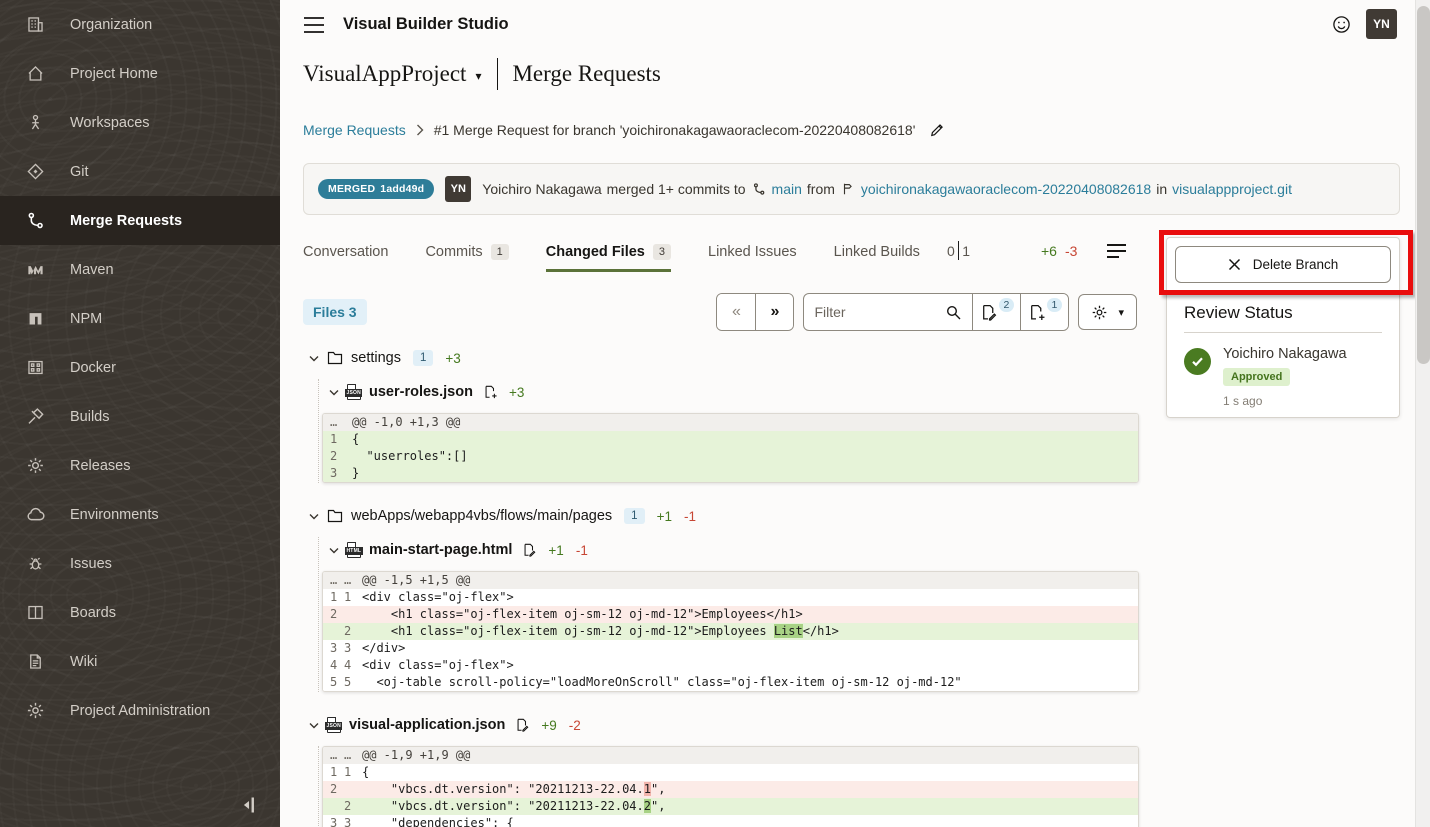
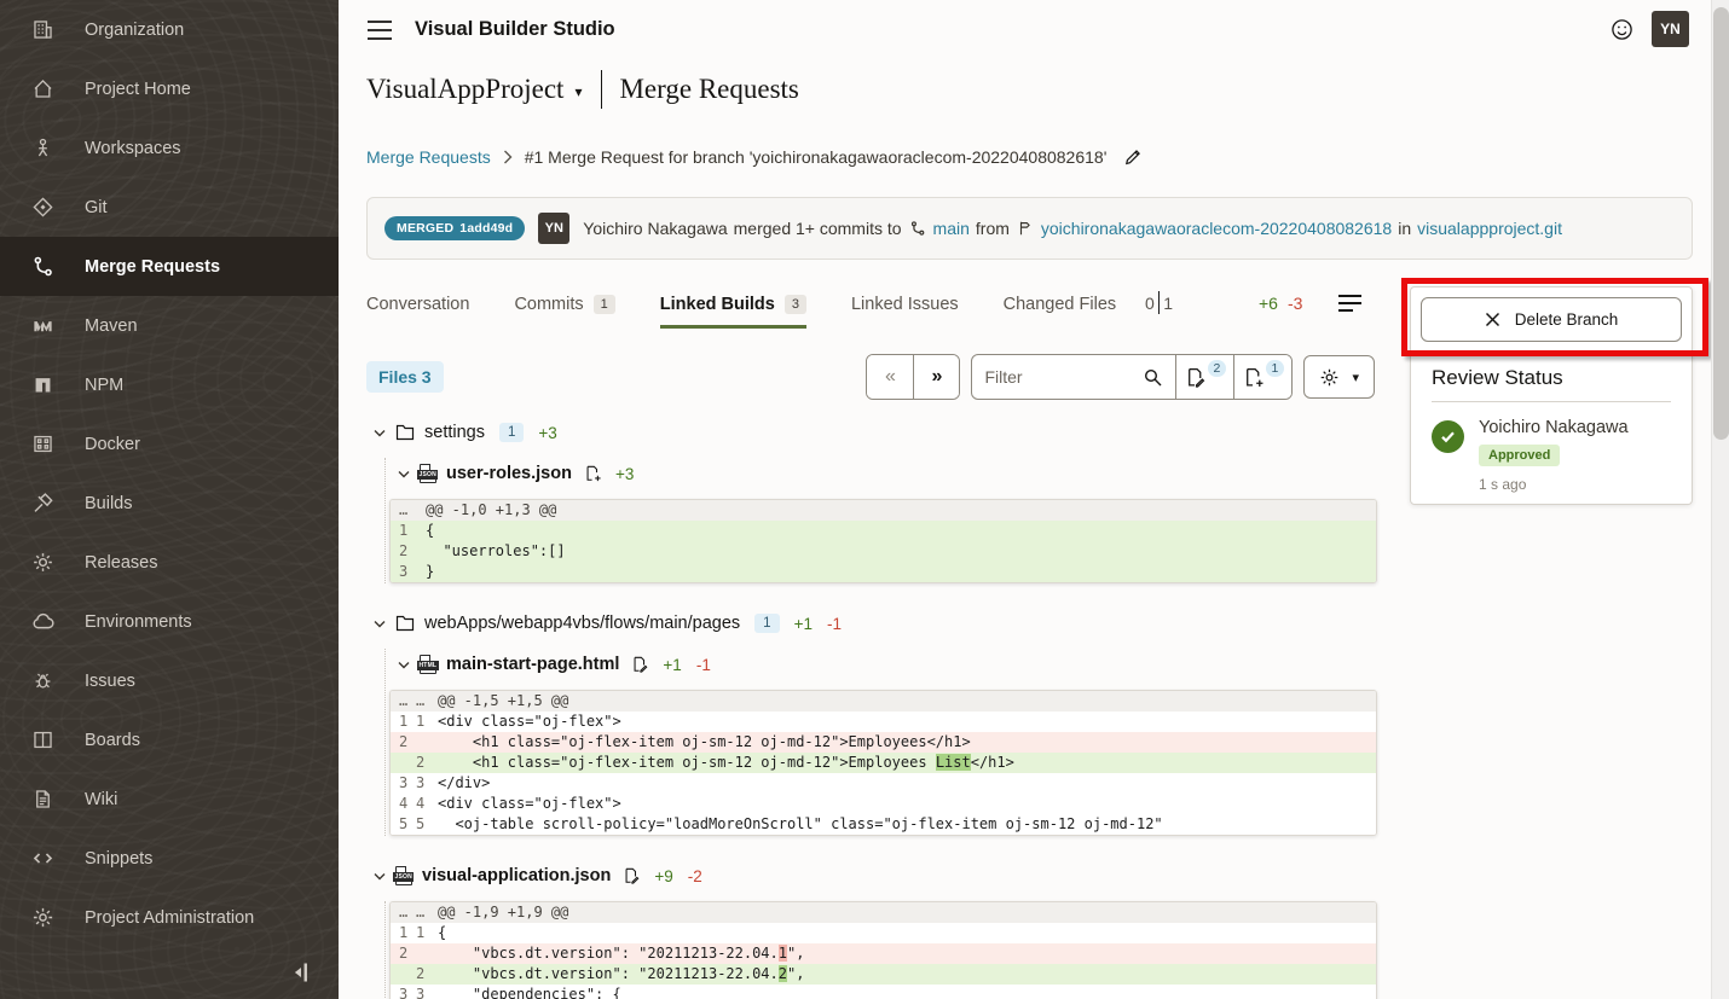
  Organization
  Project Home
  Workspaces
  Git
  Merge Requests
  Maven
  NPM
  Docker
  Builds
  Releases
  Environments
  Issues
  Boards
  Wiki
+ Snippets
  Project Administration
  Visual Builder Studio
  YN
  VisualAppProject
  ▾
  Merge Requests
  Merge Requests
  #1 Merge Request for branch 'yoichironakagawaoraclecom-20220408082618'
  MERGED
  1add49d
  YN
  Yoichiro Nakagawa
  merged 1+ commits to
  main
  from
  yoichironakagawaoraclecom-20220408082618
  in
  visualappproject.git
  Conversation
  Commits
  1
- Changed Files
+ Linked Builds
  3
  Linked Issues
- Linked Builds
+ Changed Files
  0
  1
  +6
  -3
  Files 3
  «
  »
  Filter
  2
  1
  ▾
  settings
  1
  +3
  user-roles.json
  +3
  …
  @@ -1,0 +1,3 @@
  1
  {
  2
  "userroles":[]
  3
  }
  webApps/webapp4vbs/flows/main/pages
  1
  +1
  -1
  main-start-page.html
  +1
  -1
  …
  …
  @@ -1,5 +1,5 @@
  1
  1
  <div class="oj-flex">
  2
  <h1 class="oj-flex-item oj-sm-12 oj-md-12">Employees</h1>
  2
  <h1 class="oj-flex-item oj-sm-12 oj-md-12">Employees List</h1>
  3
  3
  </div>
  4
  4
  <div class="oj-flex">
  5
  5
  <oj-table scroll-policy="loadMoreOnScroll" class="oj-flex-item oj-sm-12 oj-md-12"
  visual-application.json
  +9
  -2
  …
  …
  @@ -1,9 +1,9 @@
  1
  1
  {
  2
  "vbcs.dt.version": "20211213-22.04.1",
  2
  "vbcs.dt.version": "20211213-22.04.2",
  3
  3
  "dependencies": {
  Delete Branch
  Review Status
  Yoichiro Nakagawa
  Approved
  1 s ago
